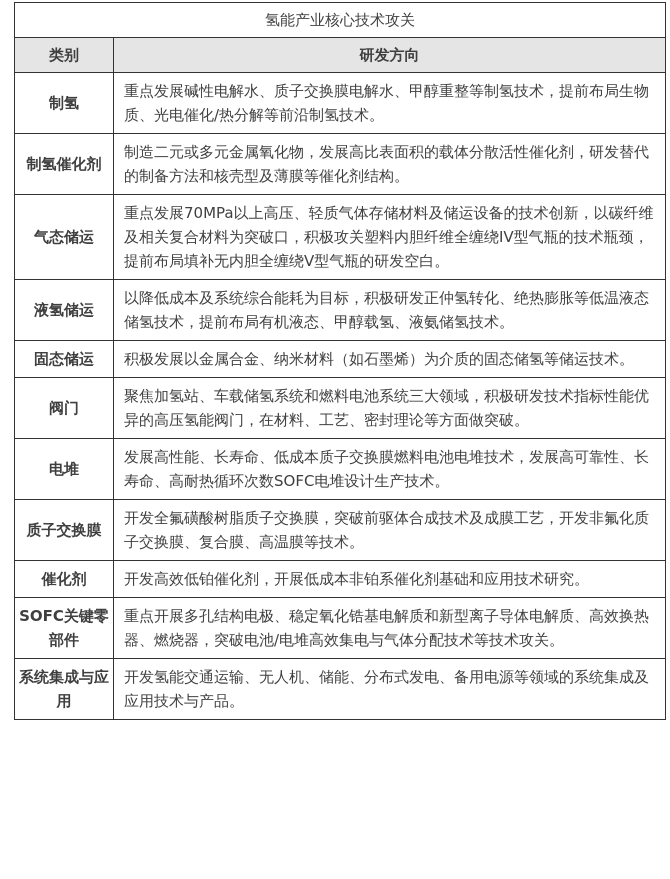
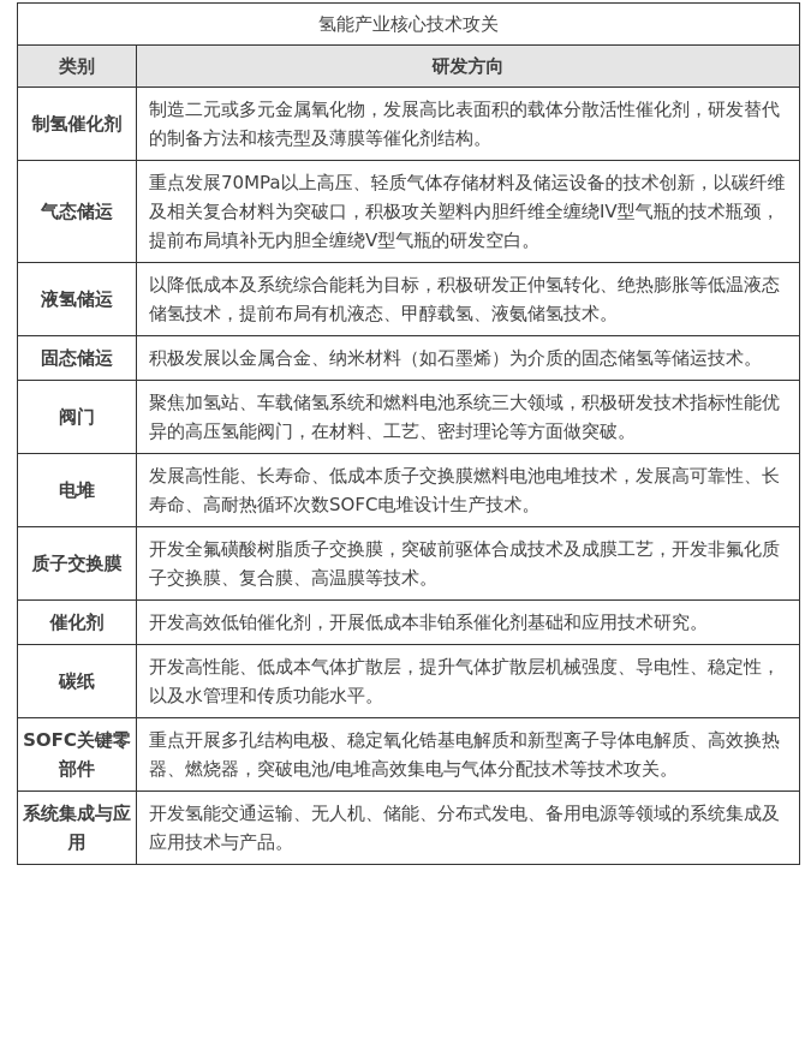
  氢能产业核心技术攻关
  类别	研发方向
- 制氢	重点发展碱性电解水、质子交换膜电解水、甲醇重整等制氢技术，提前布局生物质、光电催化/热分解等前沿制氢技术。
  制氢催化剂	制造二元或多元金属氧化物，发展高比表面积的载体分散活性催化剂，研发替代的制备方法和核壳型及薄膜等催化剂结构。
  气态储运	重点发展70MPa以上高压、轻质气体存储材料及储运设备的技术创新，以碳纤维及相关复合材料为突破口，积极攻关塑料内胆纤维全缠绕IV型气瓶的技术瓶颈，提前布局填补无内胆全缠绕V型气瓶的研发空白。
  液氢储运	以降低成本及系统综合能耗为目标，积极研发正仲氢转化、绝热膨胀等低温液态储氢技术，提前布局有机液态、甲醇载氢、液氨储氢技术。
  固态储运	积极发展以金属合金、纳米材料（如石墨烯）为介质的固态储氢等储运技术。
  阀门	聚焦加氢站、车载储氢系统和燃料电池系统三大领域，积极研发技术指标性能优异的高压氢能阀门，在材料、工艺、密封理论等方面做突破。
  电堆	发展高性能、长寿命、低成本质子交换膜燃料电池电堆技术，发展高可靠性、长寿命、高耐热循环次数SOFC电堆设计生产技术。
  质子交换膜	开发全氟磺酸树脂质子交换膜，突破前驱体合成技术及成膜工艺，开发非氟化质子交换膜、复合膜、高温膜等技术。
  催化剂	开发高效低铂催化剂，开展低成本非铂系催化剂基础和应用技术研究。
+ 碳纸	开发高性能、低成本气体扩散层，提升气体扩散层机械强度、导电性、稳定性，以及水管理和传质功能水平。
  SOFC关键零部件	重点开展多孔结构电极、稳定氧化锆基电解质和新型离子导体电解质、高效换热器、燃烧器，突破电池/电堆高效集电与气体分配技术等技术攻关。
  系统集成与应用	开发氢能交通运输、无人机、储能、分布式发电、备用电源等领域的系统集成及应用技术与产品。
